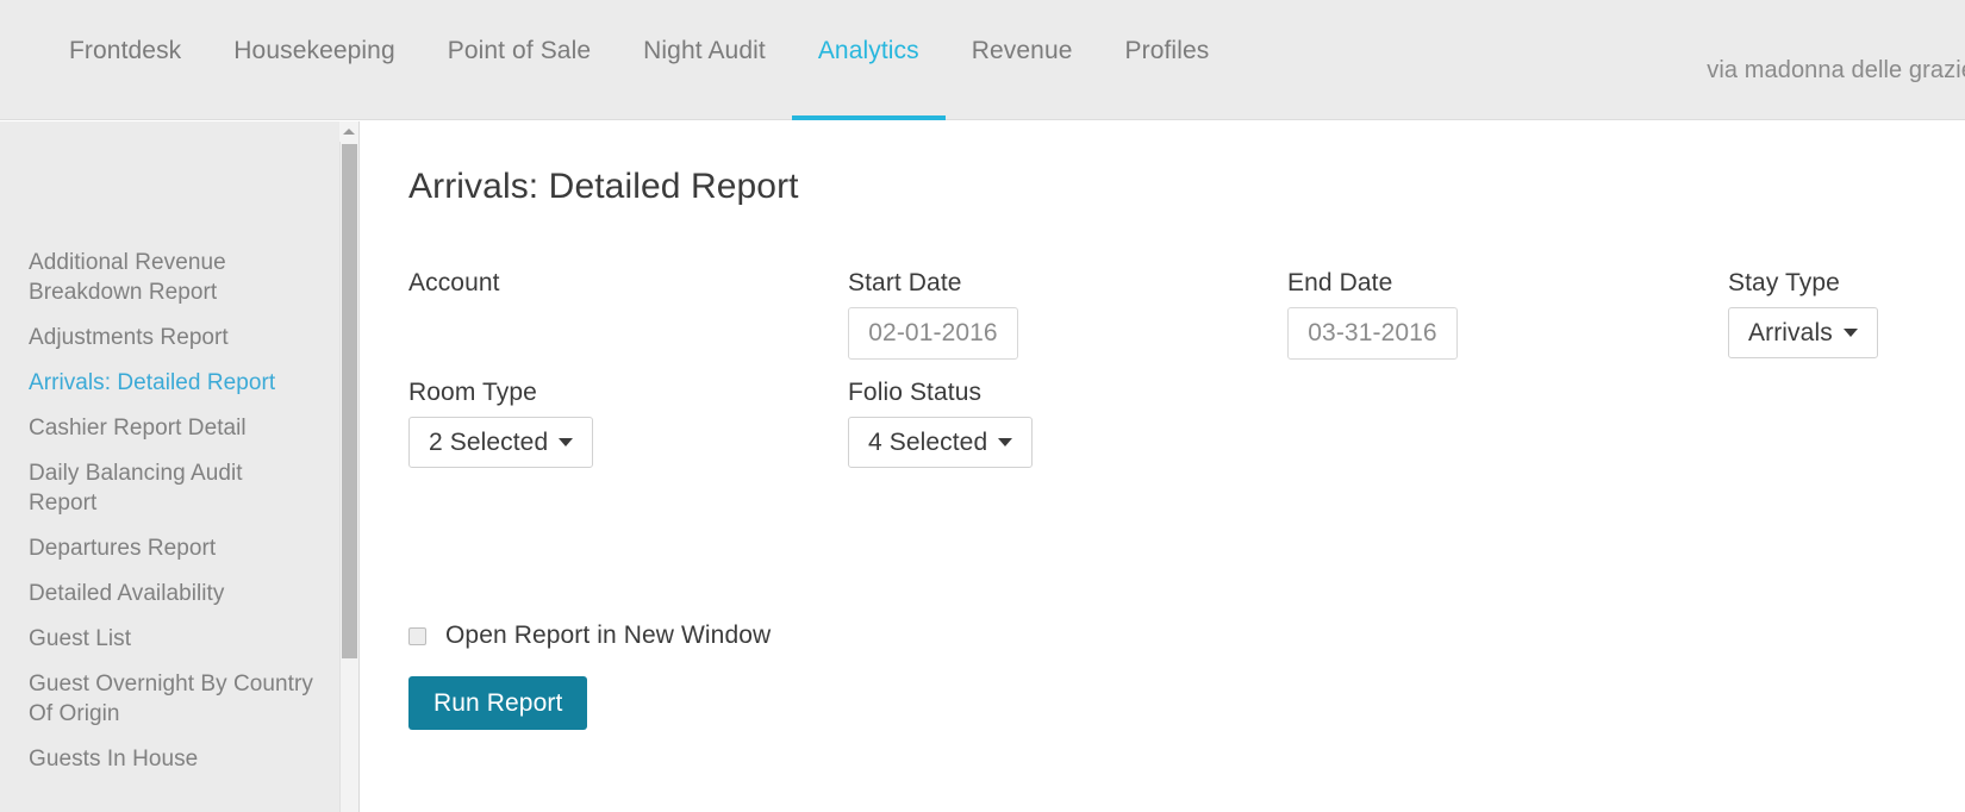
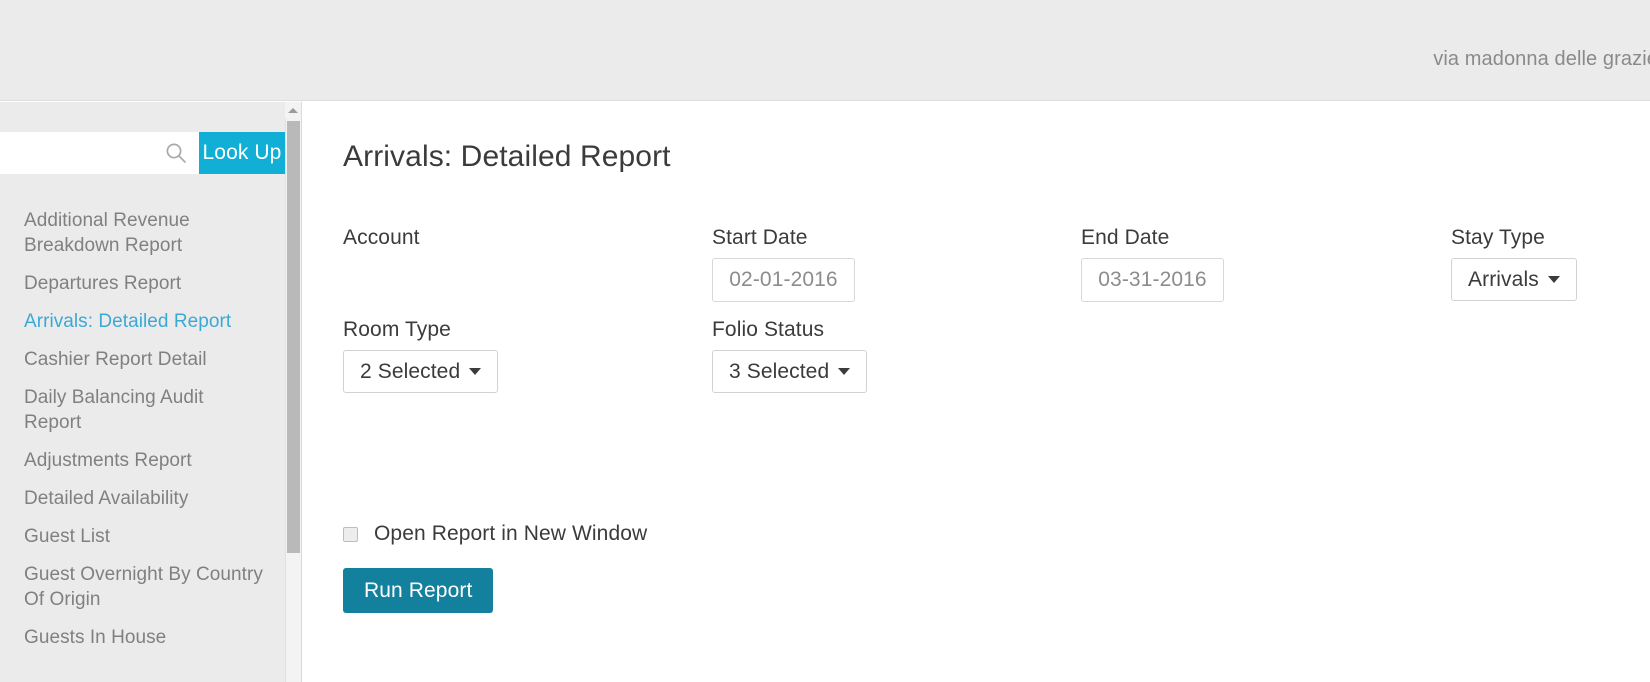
- Frontdesk
- Housekeeping
- Point of Sale
- Night Audit
- Analytics
- Revenue
- Profiles
  via madonna delle grazi
+ Look Up
  Additional Revenue Breakdown Report
- Adjustments Report
+ Departures Report
  Arrivals: Detailed Report
  Cashier Report Detail
  Daily Balancing Audit Report
- Departures Report
+ Adjustments Report
  Detailed Availability
  Guest List
  Guest Overnight By Country Of Origin
  Guests In House
  Arrivals: Detailed Report
  Account
  Start Date
  02-01-2016
  End Date
  03-31-2016
  Stay Type
  Arrivals
  Room Type
  2 Selected
  Folio Status
- 4 Selected
+ 3 Selected
  Open Report in New Window
  Run Report
